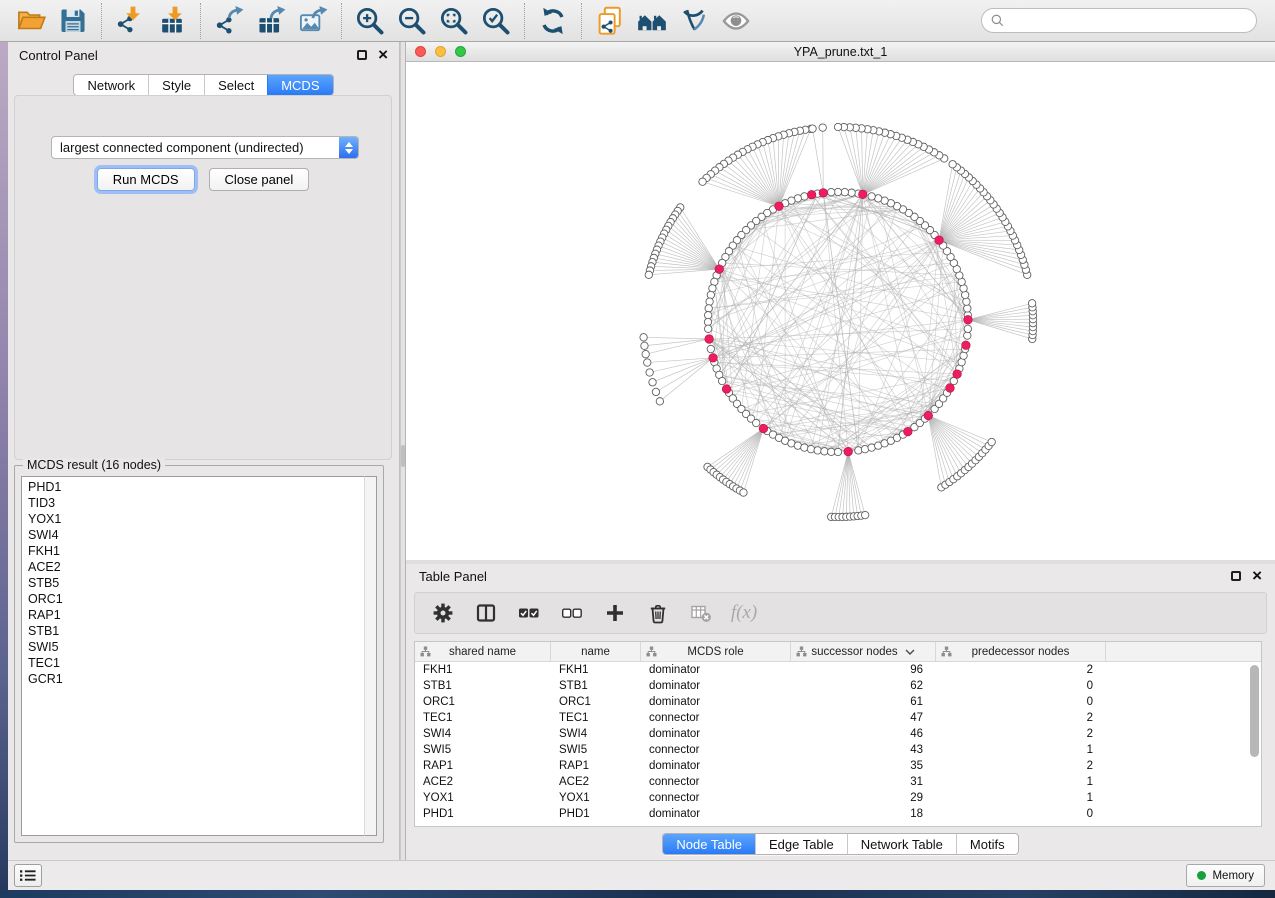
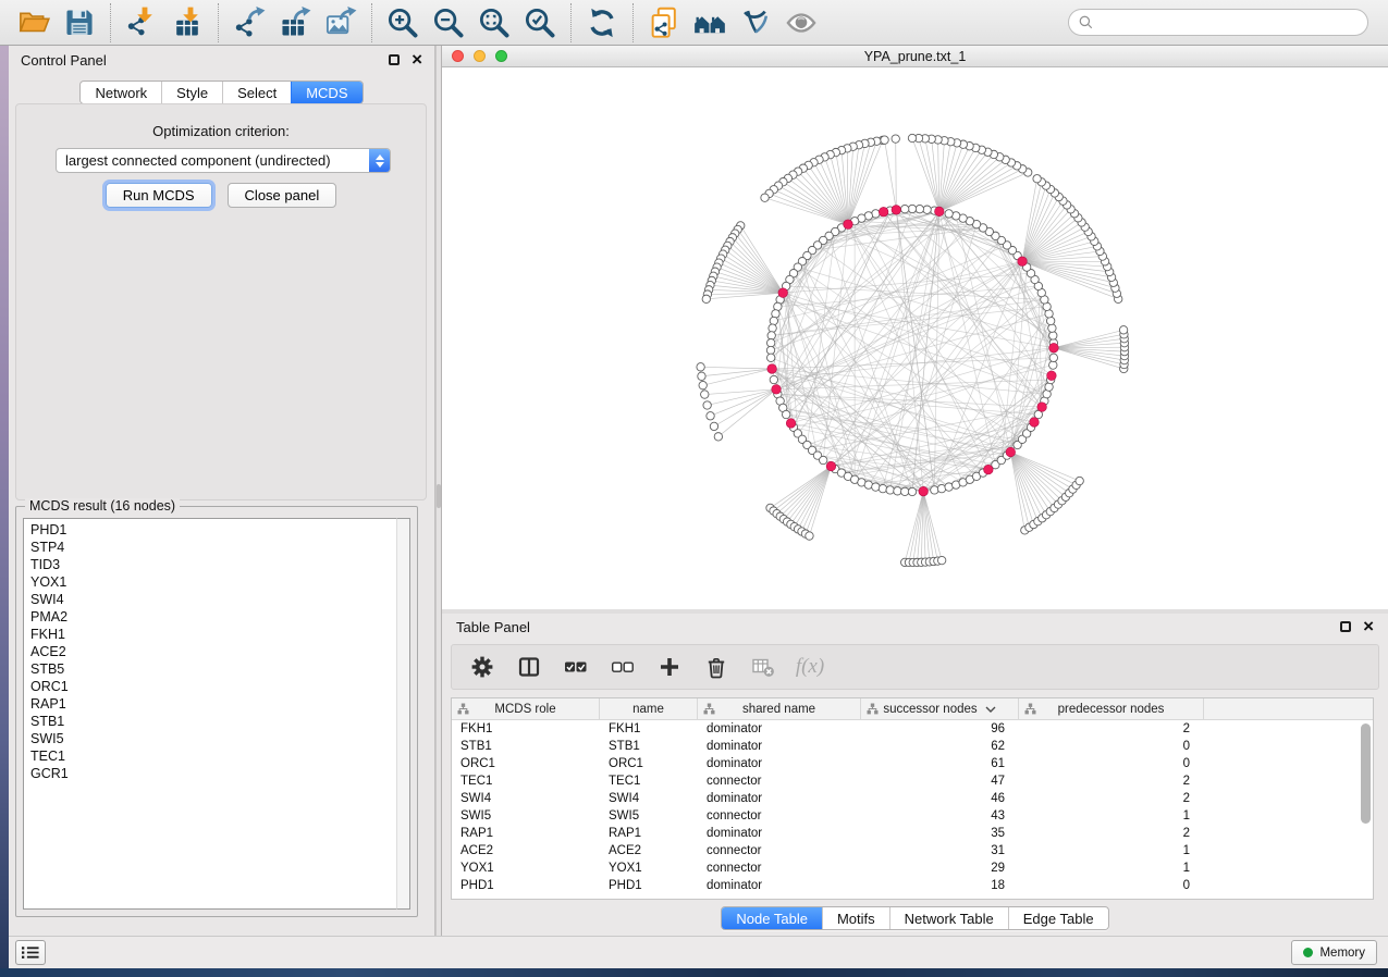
  Control Panel
  ×
  Network
  Style
  Select
  MCDS
+ Optimization criterion:
  largest connected component (undirected)
  Run MCDS
  Close panel
  MCDS result (16 nodes)
  PHD1
+ STP4
  TID3
  YOX1
  SWI4
+ PMA2
  FKH1
  ACE2
  STB5
  ORC1
  RAP1
  STB1
  SWI5
  TEC1
  GCR1
  YPA_prune.txt_1
  Table Panel
  ×
  f(x)
- shared name
+ MCDS role
  name
- MCDS role
+ shared name
  successor nodes
  predecessor nodes
  FKH1
  FKH1
  dominator
  96
  2
  STB1
  STB1
  dominator
  62
  0
  ORC1
  ORC1
  dominator
  61
  0
  TEC1
  TEC1
  connector
  47
  2
  SWI4
  SWI4
  dominator
  46
  2
  SWI5
  SWI5
  connector
  43
  1
  RAP1
  RAP1
  dominator
  35
  2
  ACE2
  ACE2
  connector
  31
  1
  YOX1
  YOX1
  connector
  29
  1
  PHD1
  PHD1
  dominator
  18
  0
  Node Table
- Edge Table
+ Motifs
  Network Table
- Motifs
+ Edge Table
  Memory
